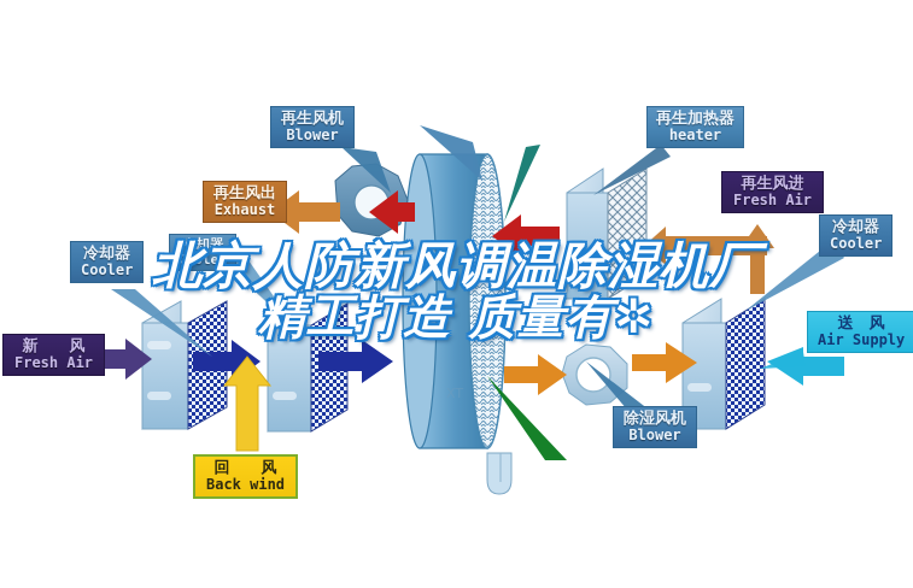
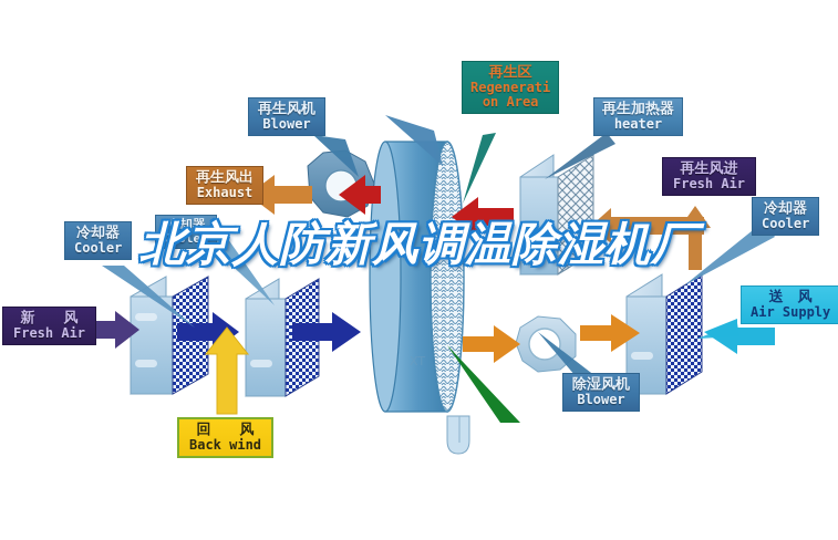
  再生风机
  Blower
+ 再生区
+ Regenerati
+ on Area
  再生加热器
  heater
  再生风出
  Exhaust
  再生风进
  Fresh Air
  冷却器
  Cooler
  冷却器
  Cooler
  冷却器
  Cooler
  新 风
  Fresh Air
  回 风
  Back wind
  除湿风机
  Blower
  送 风
  Air Supply
  北京人防新风调温除湿机厂
- 精工打造 质量有✲
